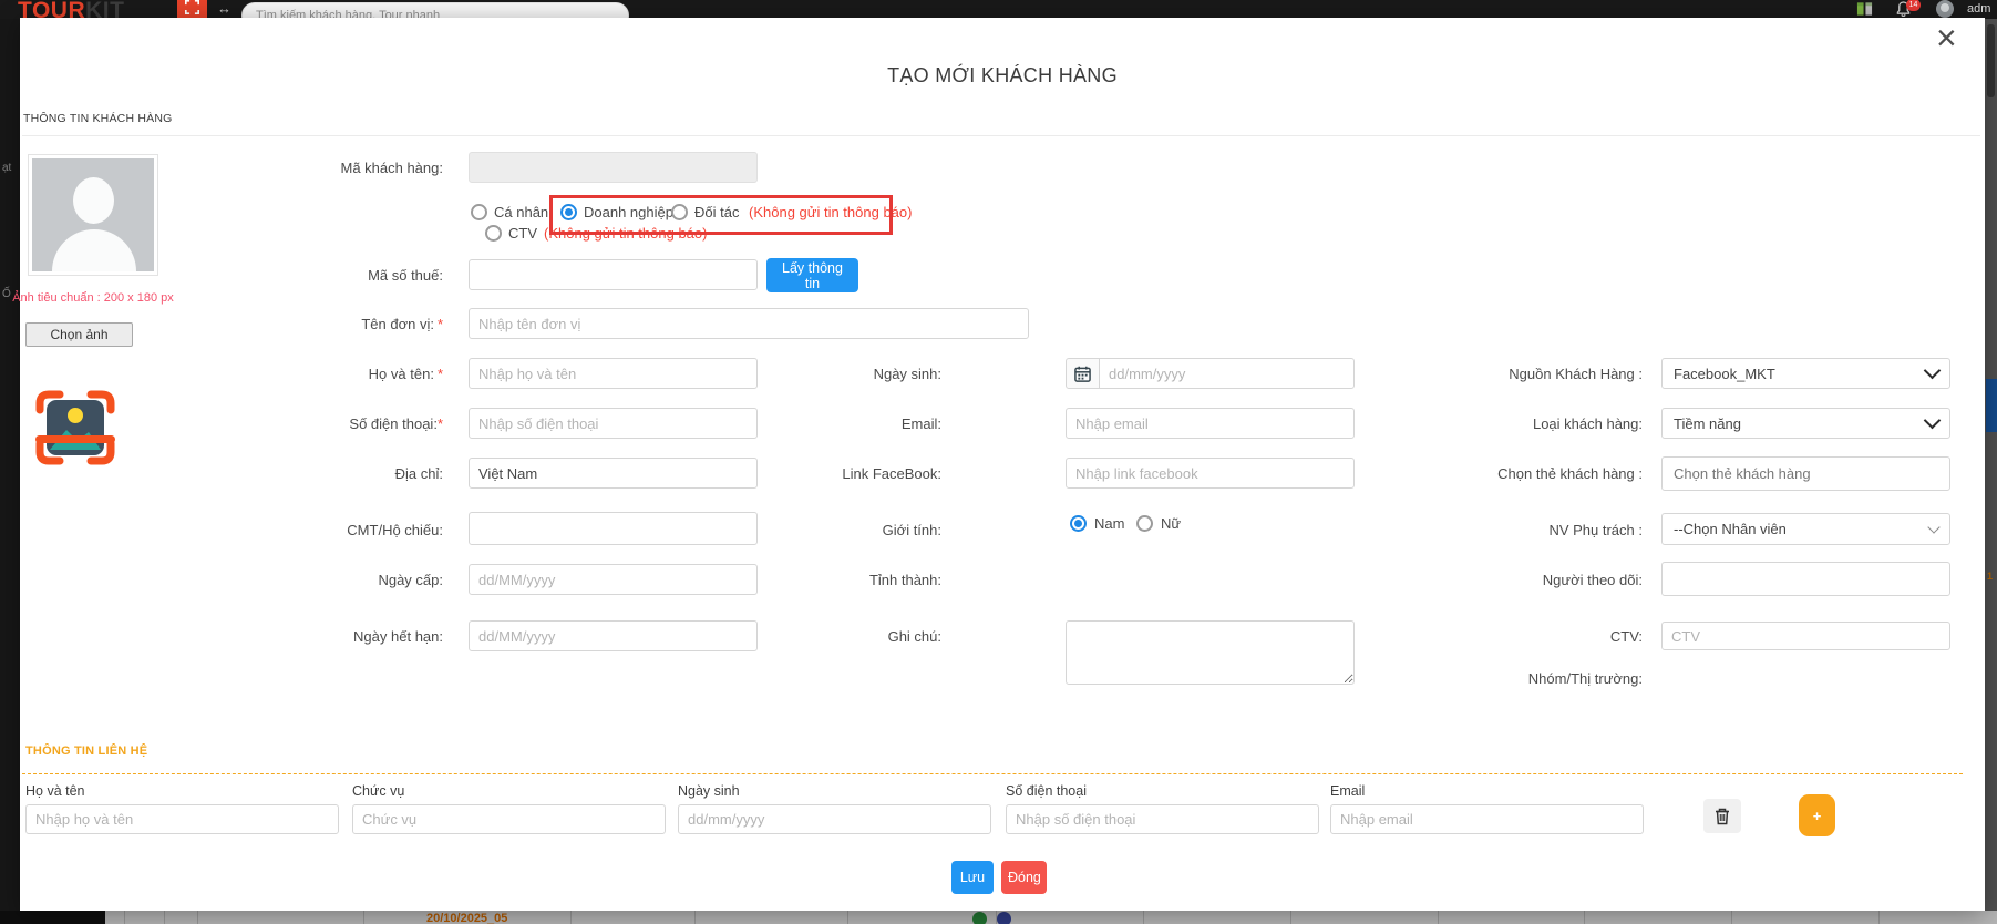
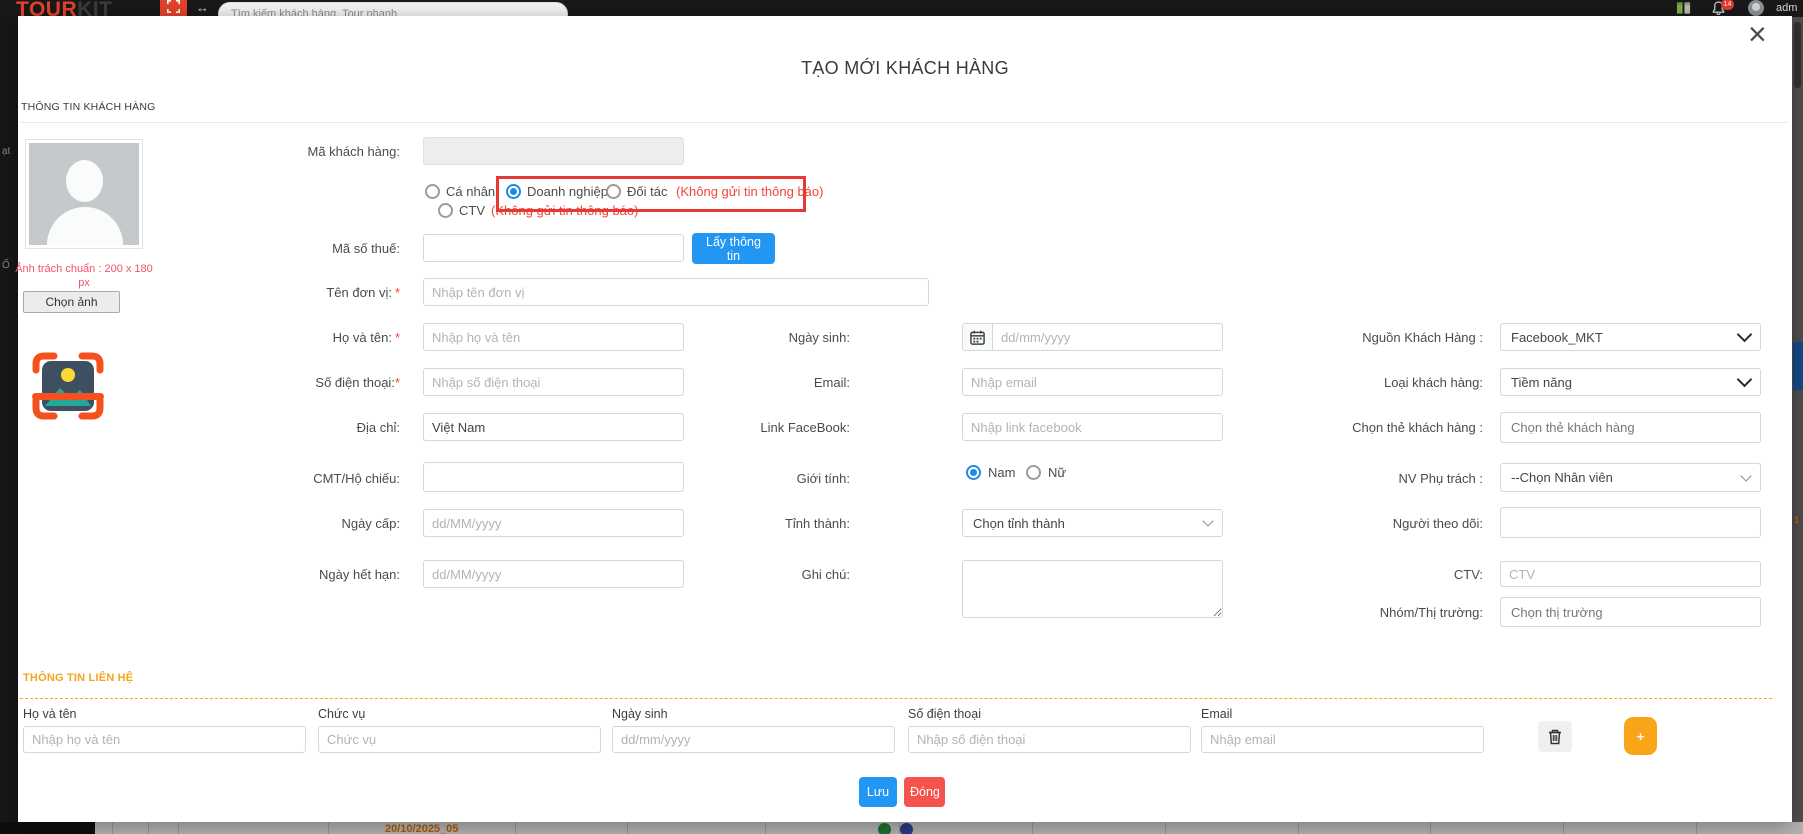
  TOURKIT
  ↔
  Tìm kiếm khách hàng, Tour nhanh
  adm
  ạt
  Ố
  1
  20/10/2025_05
  TẠO MỚI KHÁCH HÀNG
  ×
  THÔNG TIN KHÁCH HÀNG
- Ảnh tiêu chuẩn : 200 x 180 px
+ Ảnh trách chuẩn : 200 x 180 px
  Chọn ảnh
  Mã khách hàng:
  Cá nhân
  Doanh nghiệp
  Đối tác
  (Không gửi tin thông báo)
  CTV
  (Không gửi tin thông báo)
  Mã số thuế:
  Lấy thông tin
  Tên đơn vị: *
  Nhập tên đơn vị
  Họ và tên: *
  Nhập họ và tên
  Ngày sinh:
  dd/mm/yyyy
  Nguồn Khách Hàng :
  Facebook_MKT
  Số điện thoại:*
  Nhập số điện thoại
  Email:
  Nhập email
  Loại khách hàng:
  Tiềm năng
  Địa chỉ:
  Việt Nam
  Link FaceBook:
  Nhập link facebook
  Chọn thẻ khách hàng :
  Chọn thẻ khách hàng
  CMT/Hộ chiếu:
  Giới tính:
  Nam
  Nữ
  NV Phụ trách :
  --Chọn Nhân viên
  Ngày cấp:
  dd/MM/yyyy
  Tỉnh thành:
+ Chọn tỉnh thành
  Người theo dõi:
  Ngày hết hạn:
  dd/MM/yyyy
  Ghi chú:
  CTV:
  CTV
  Nhóm/Thị trường:
+ Chọn thị trường
  THÔNG TIN LIÊN HỆ
  Họ và tên
  Nhập họ và tên
  Chức vụ
  Chức vụ
  Ngày sinh
  dd/mm/yyyy
  Số điện thoại
  Nhập số điện thoại
  Email
  Nhập email
  +
  Lưu
  Đóng
